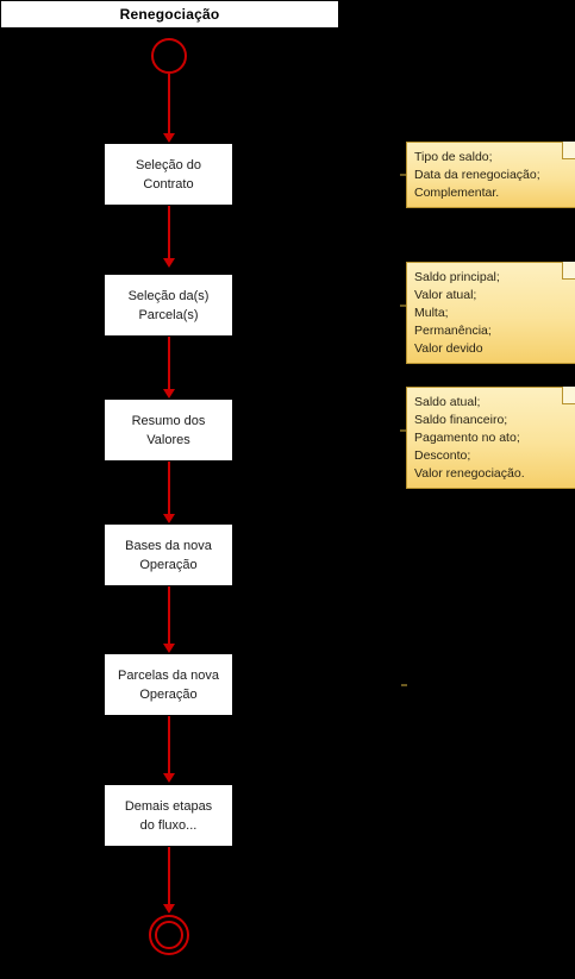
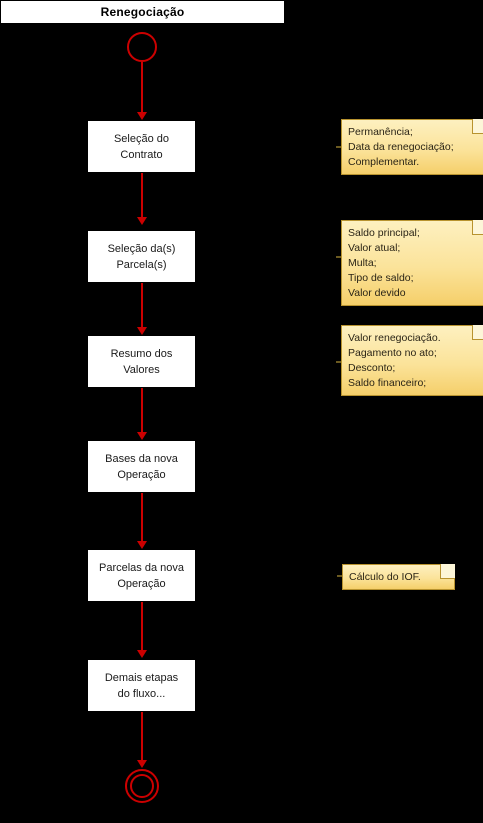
  Renegociação
  Seleção do
  Contrato
  Seleção da(s)
  Parcela(s)
  Resumo dos
  Valores
  Bases da nova
  Operação
  Parcelas da nova
  Operação
  Demais etapas
  do fluxo...
- Tipo de saldo;
+ Permanência;
  Data da renegociação;
  Complementar.
  Saldo principal;
  Valor atual;
  Multa;
- Permanência;
+ Tipo de saldo;
  Valor devido
- Saldo atual;
- Saldo financeiro;
+ Valor renegociação.
  Pagamento no ato;
  Desconto;
- Valor renegociação.
+ Saldo financeiro;
+ Cálculo do IOF.
